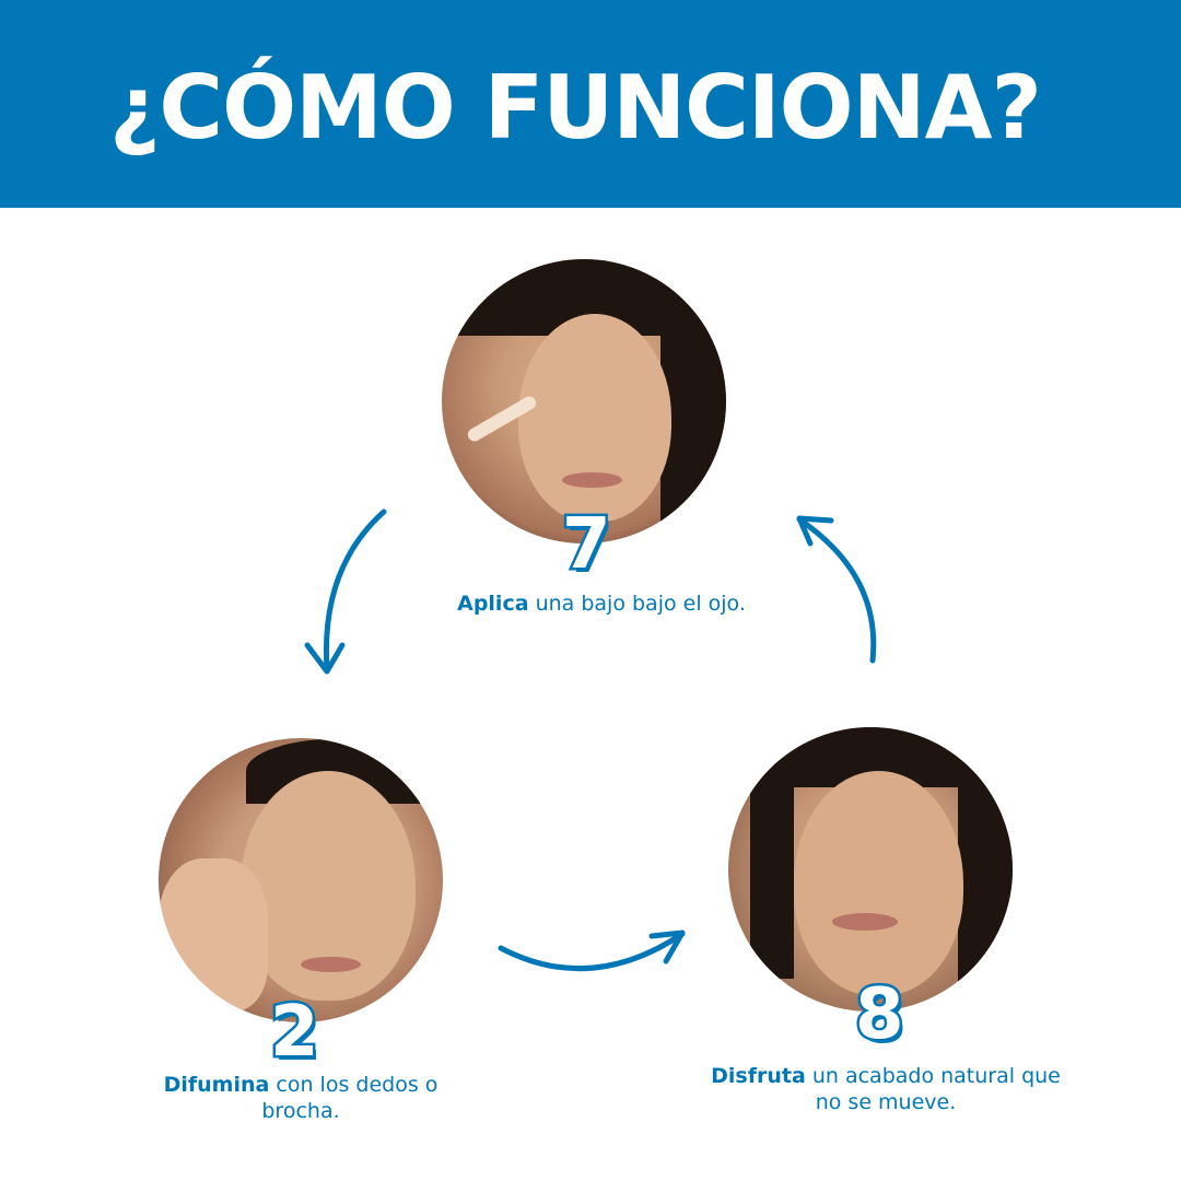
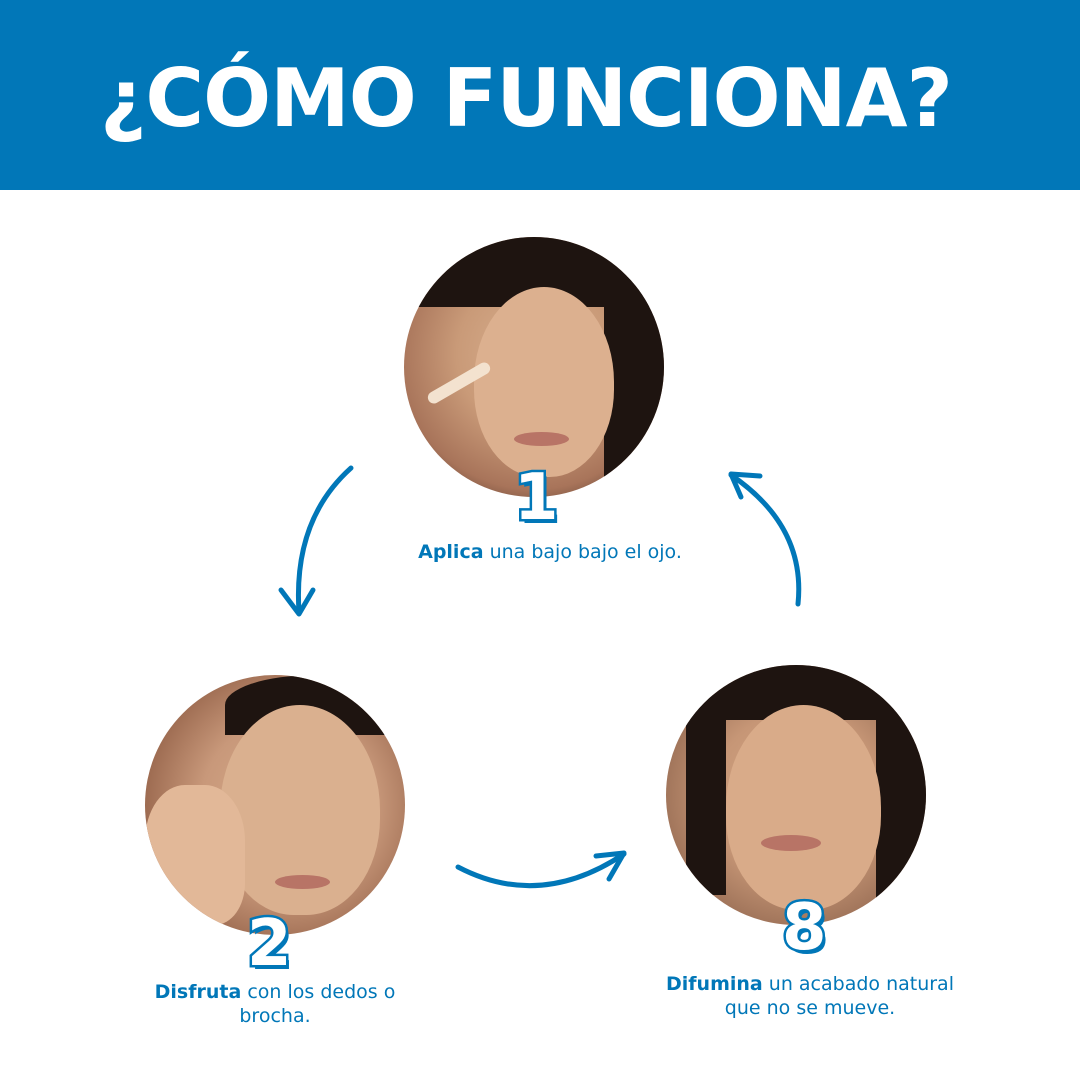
  ¿CÓMO FUNCIONA?
- 7
+ 1
  Aplica una bajo bajo el ojo.
  2
- Difumina con los dedos o brocha.
+ Disfruta con los dedos o brocha.
  8
- Disfruta un acabado natural que no se mueve.
+ Difumina un acabado natural que no se mueve.
